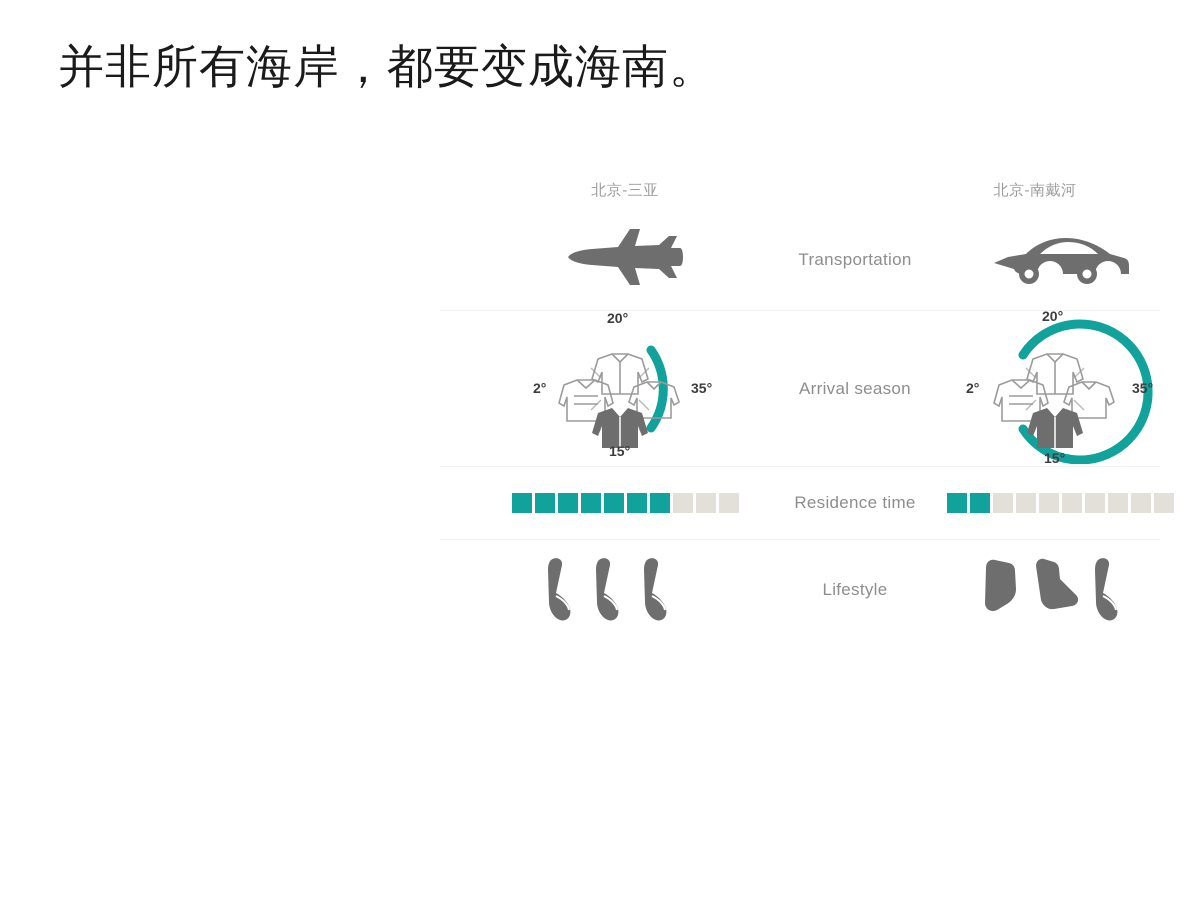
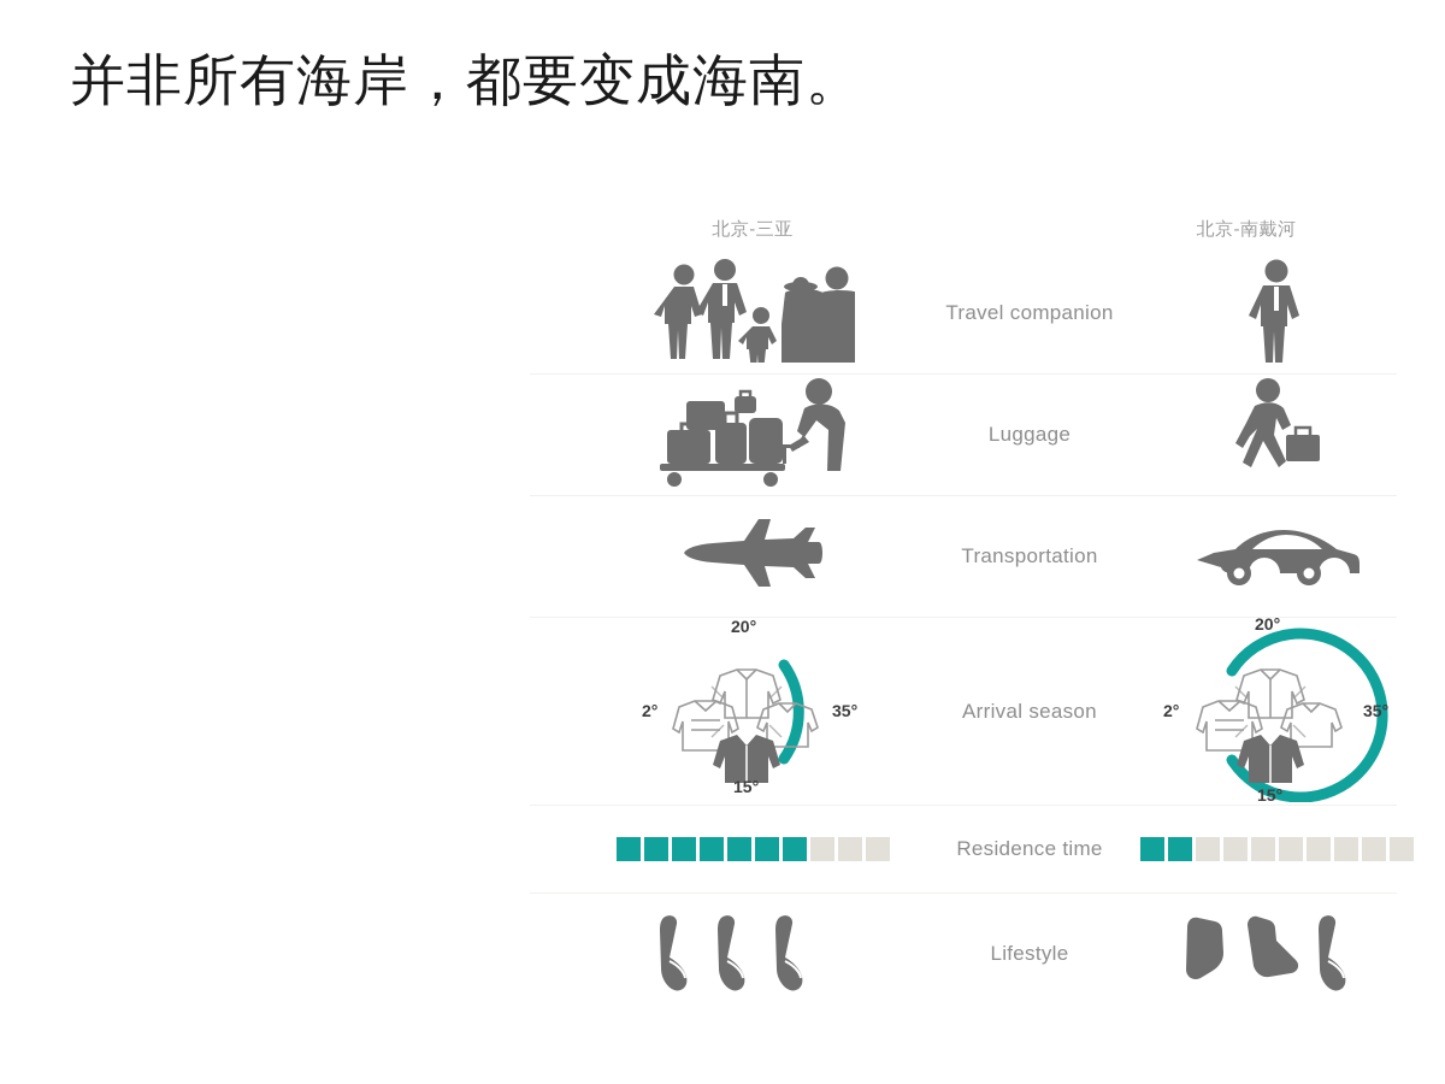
  并非所有海岸，都要变成海南。
  北京-三亚
  北京-南戴河
+ Travel companion
+ Luggage
  Transportation
  20°
  35°
  15°
  2°
  Arrival season
  20°
  35°
  15°
  2°
  Residence time
  Lifestyle
